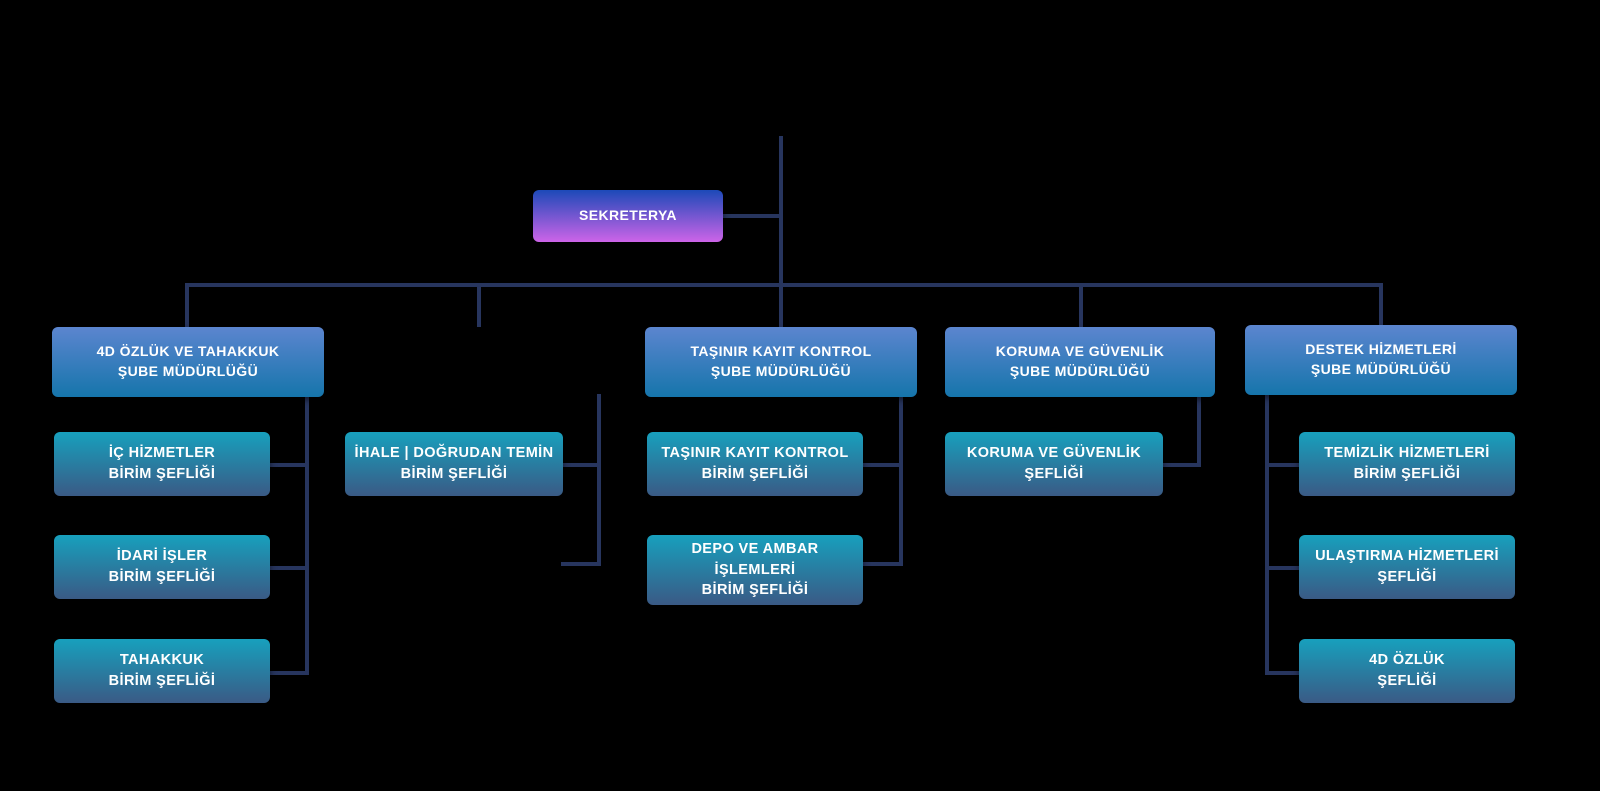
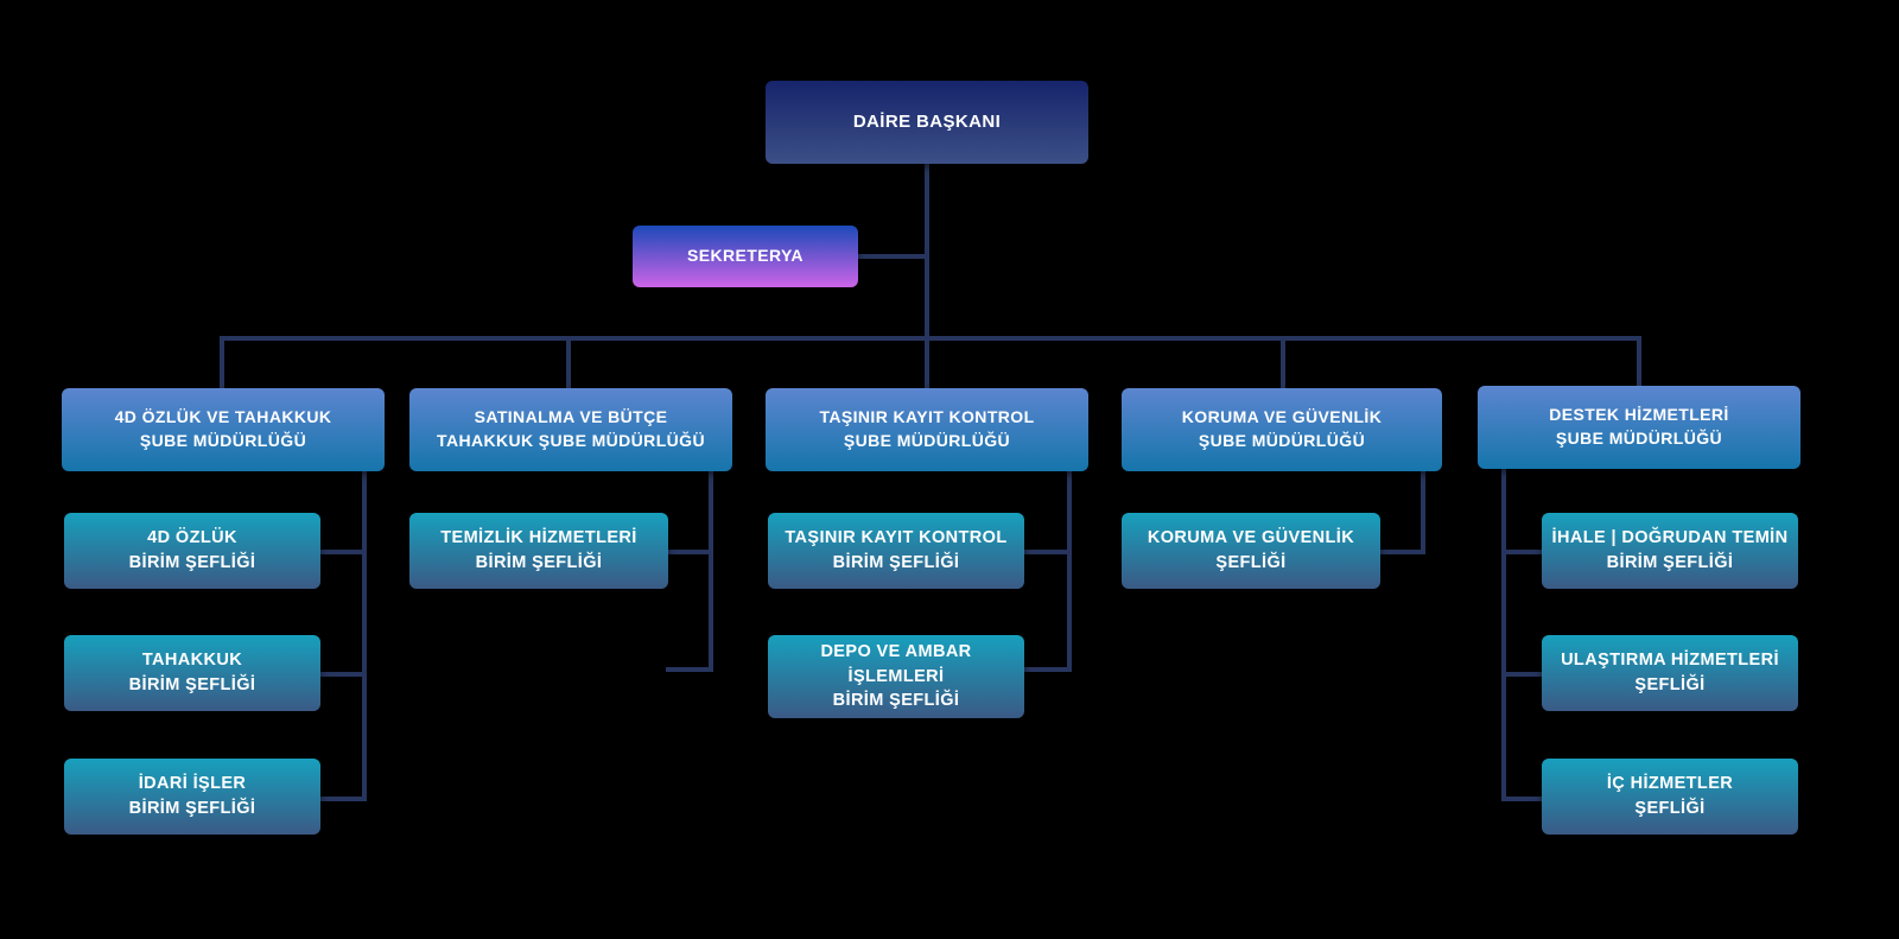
+ DAİRE BAŞKANI
  SEKRETERYA
  4D ÖZLÜK VE TAHAKKUK
  ŞUBE MÜDÜRLÜĞÜ
- İÇ HİZMETLER
+ 4D ÖZLÜK
  BİRİM ŞEFLİĞİ
- İDARİ İŞLER
+ TAHAKKUK
  BİRİM ŞEFLİĞİ
- TAHAKKUK
+ İDARİ İŞLER
  BİRİM ŞEFLİĞİ
+ SATINALMA VE BÜTÇE
+ TAHAKKUK ŞUBE MÜDÜRLÜĞÜ
- İHALE | DOĞRUDAN TEMİN
+ TEMİZLİK HİZMETLERİ
  BİRİM ŞEFLİĞİ
  TAŞINIR KAYIT KONTROL
  ŞUBE MÜDÜRLÜĞÜ
  TAŞINIR KAYIT KONTROL
  BİRİM ŞEFLİĞİ
  DEPO VE AMBAR İŞLEMLERİ
  BİRİM ŞEFLİĞİ
  KORUMA VE GÜVENLİK
  ŞUBE MÜDÜRLÜĞÜ
  KORUMA VE GÜVENLİK
  ŞEFLİĞİ
  DESTEK HİZMETLERİ
  ŞUBE MÜDÜRLÜĞÜ
- TEMİZLİK HİZMETLERİ
+ İHALE | DOĞRUDAN TEMİN
  BİRİM ŞEFLİĞİ
  ULAŞTIRMA HİZMETLERİ
  ŞEFLİĞİ
- 4D ÖZLÜK
+ İÇ HİZMETLER
  ŞEFLİĞİ
